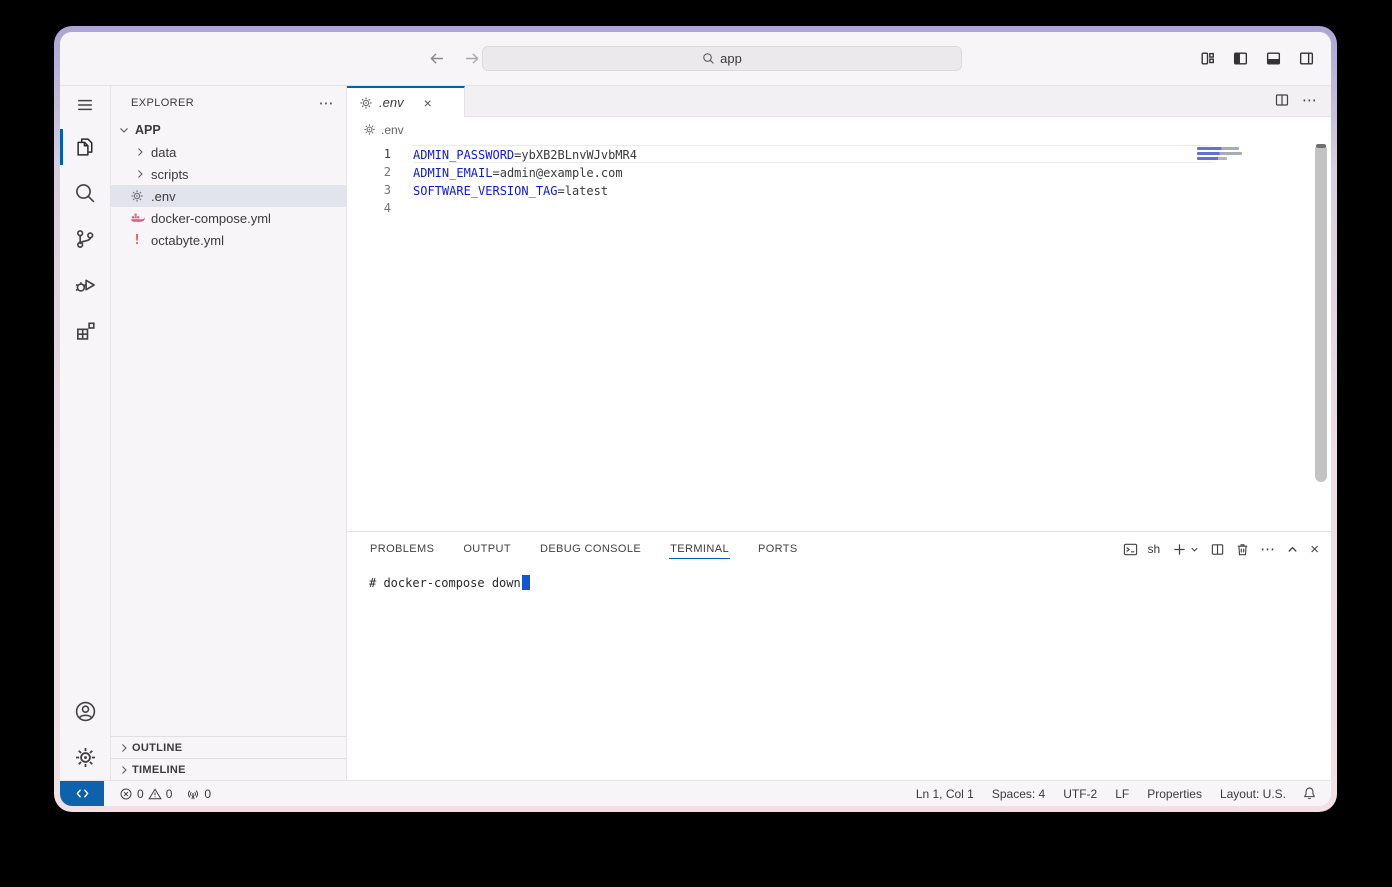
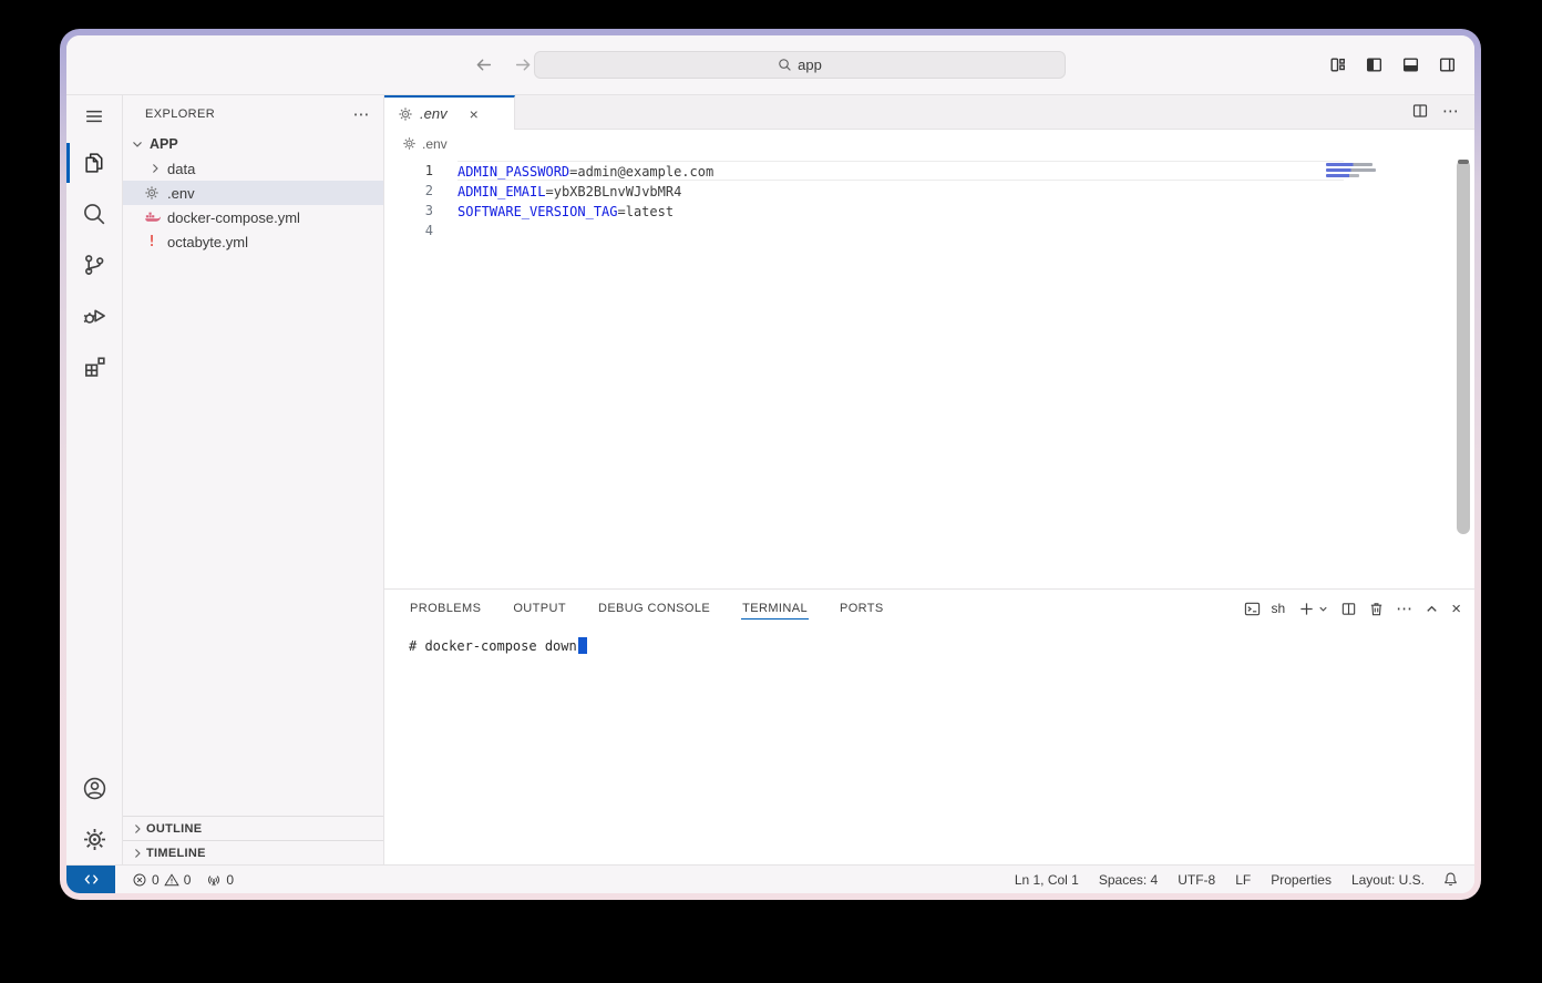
  app
  EXPLORER
  ⋯
  APP
  data
- scripts
  .env
  docker-compose.yml
  !
  octabyte.yml
  OUTLINE
  TIMELINE
  .env
  ×
  ⋯
  .env
  1
- ADMIN_PASSWORD=ybXB2BLnvWJvbMR4
+ ADMIN_PASSWORD=admin@example.com
  2
- ADMIN_EMAIL=admin@example.com
+ ADMIN_EMAIL=ybXB2BLnvWJvbMR4
  3
  SOFTWARE_VERSION_TAG=latest
  4
  PROBLEMS
  OUTPUT
  DEBUG CONSOLE
  TERMINAL
  PORTS
  sh
  ⋯
  ×
  # docker-compose down
  0
  0
  0
  Ln 1, Col 1
  Spaces: 4
- UTF-2
+ UTF-8
  LF
  Properties
  Layout: U.S.
